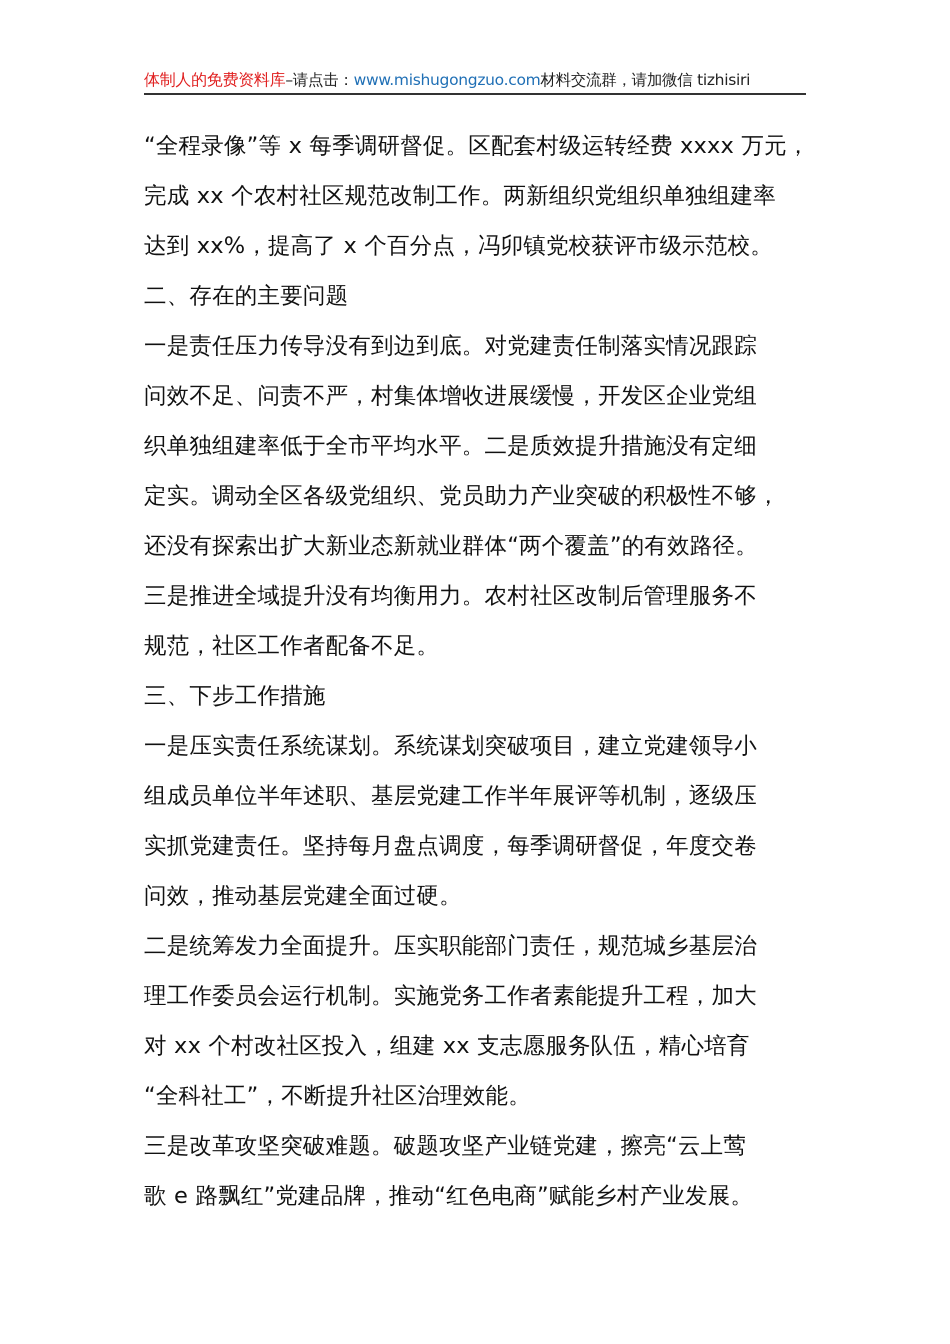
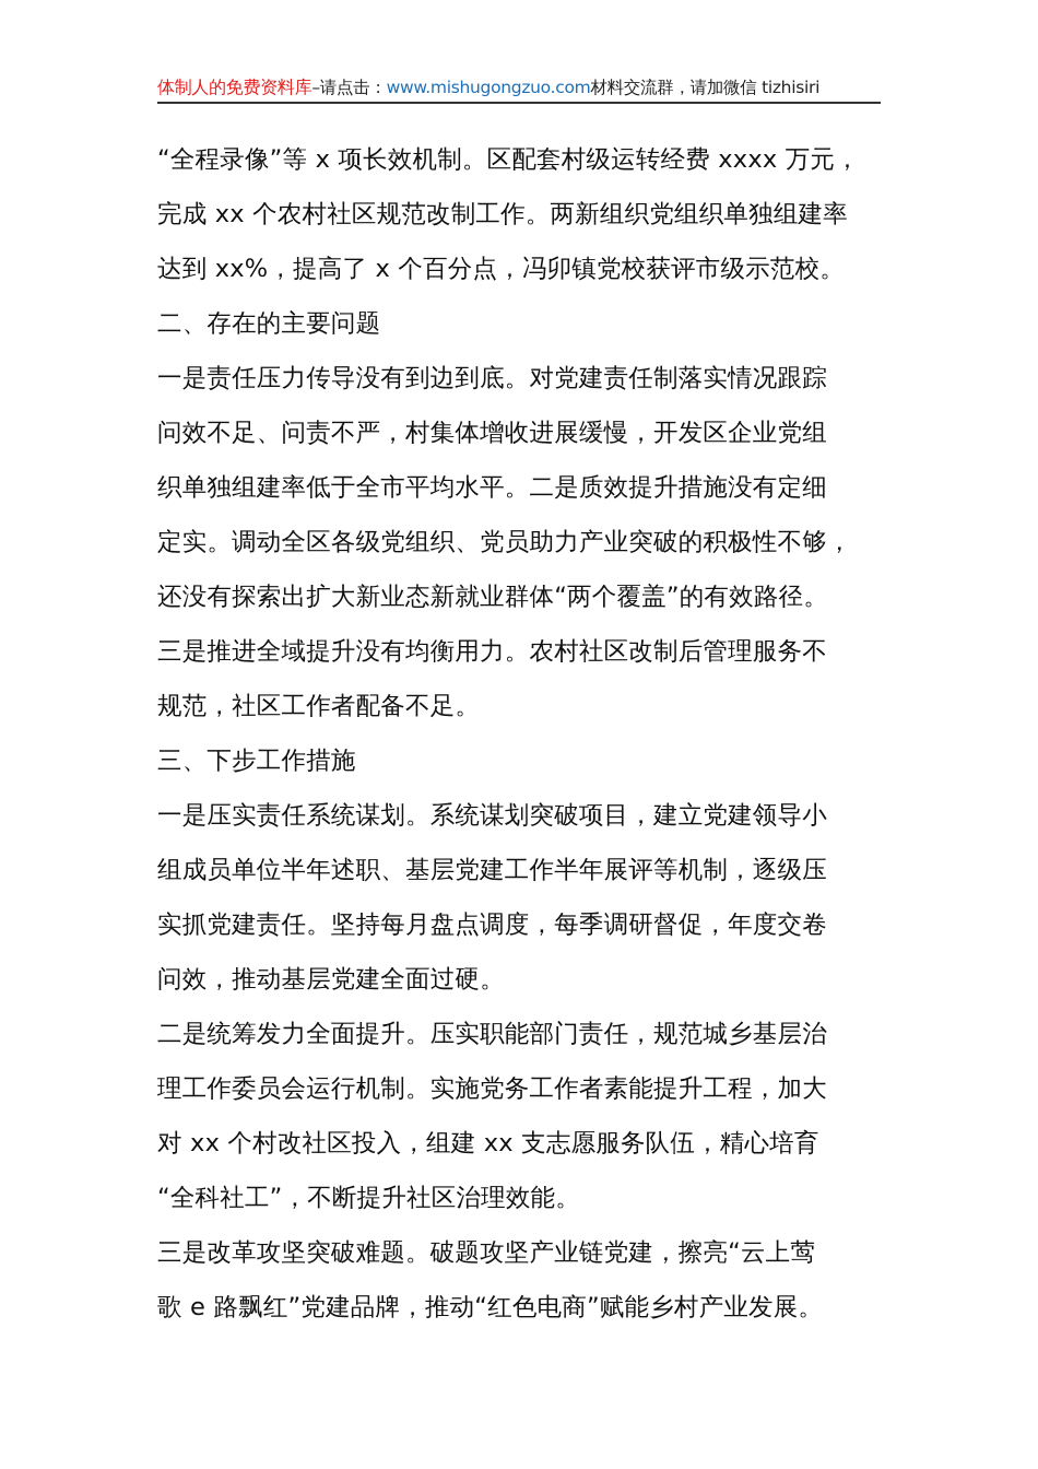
  体制人的免费资料库–请点击：www.mishugongzuo.com材料交流群，请加微信 tizhisiri
- “全程录像”等 x 每季调研督促。区配套村级运转经费 xxxx 万元，
+ “全程录像”等 x 项长效机制。区配套村级运转经费 xxxx 万元，
  完成 xx 个农村社区规范改制工作。两新组织党组织单独组建率
  达到 xx%，提高了 x 个百分点，冯卯镇党校获评市级示范校。
  二、存在的主要问题
  一是责任压力传导没有到边到底。对党建责任制落实情况跟踪
  问效不足、问责不严，村集体增收进展缓慢，开发区企业党组
  织单独组建率低于全市平均水平。二是质效提升措施没有定细
  定实。调动全区各级党组织、党员助力产业突破的积极性不够，
  还没有探索出扩大新业态新就业群体“两个覆盖”的有效路径。
  三是推进全域提升没有均衡用力。农村社区改制后管理服务不
  规范，社区工作者配备不足。
  三、下步工作措施
  一是压实责任系统谋划。系统谋划突破项目，建立党建领导小
  组成员单位半年述职、基层党建工作半年展评等机制，逐级压
  实抓党建责任。坚持每月盘点调度，每季调研督促，年度交卷
  问效，推动基层党建全面过硬。
  二是统筹发力全面提升。压实职能部门责任，规范城乡基层治
  理工作委员会运行机制。实施党务工作者素能提升工程，加大
  对 xx 个村改社区投入，组建 xx 支志愿服务队伍，精心培育
  “全科社工”，不断提升社区治理效能。
  三是改革攻坚突破难题。破题攻坚产业链党建，擦亮“云上莺
  歌 e 路飘红”党建品牌，推动“红色电商”赋能乡村产业发展。
